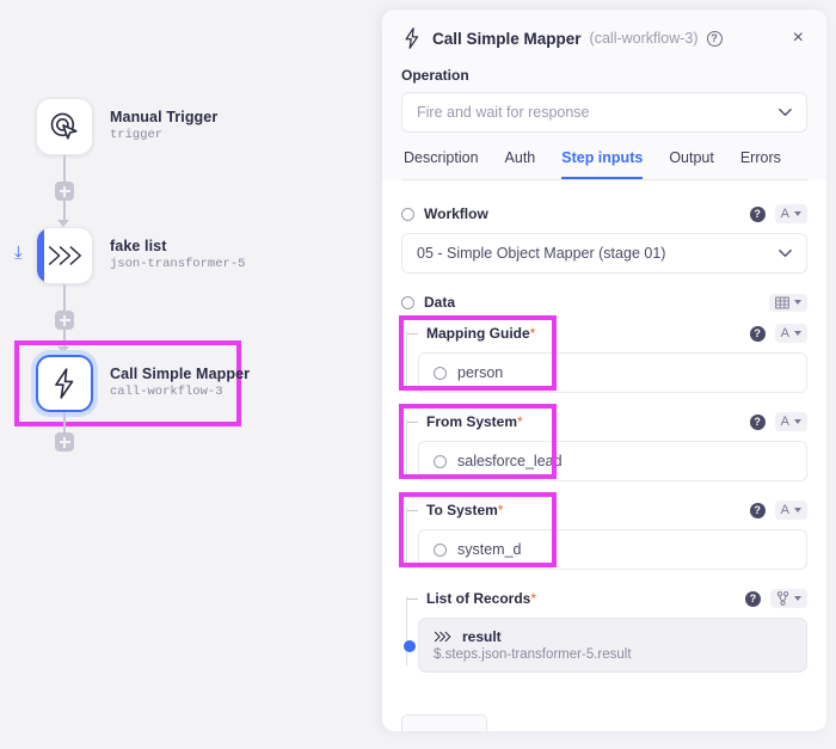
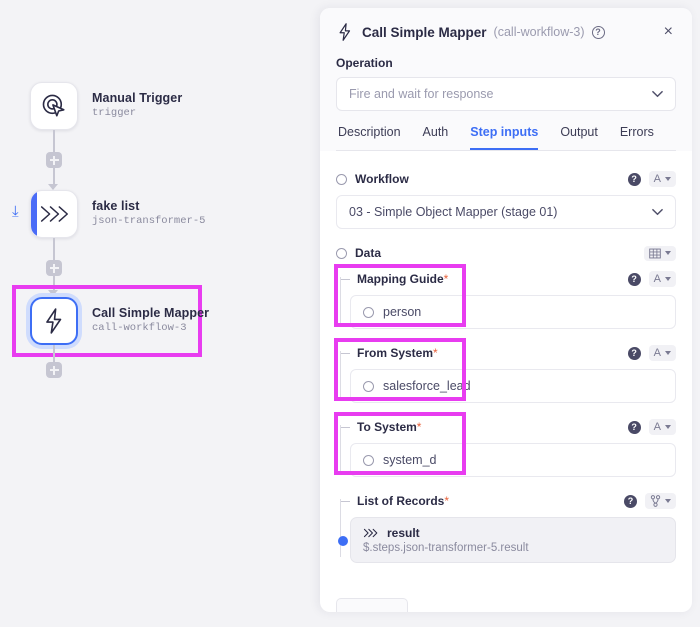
  Manual Trigger
  trigger
  ⤓
  fake list
  json-transformer-5
  Call Simple Mapper
  call-workflow-3
  Call Simple Mapper
  (call-workflow-3)
  ?
  ×
  Operation
  Fire and wait for response
  Description
  Auth
  Step inputs
  Output
  Errors
  Workflow
  ?
  A
- 05 - Simple Object Mapper (stage 01)
+ 03 - Simple Object Mapper (stage 01)
  Data
  Mapping Guide
  *
  ?
  A
  person
  From System
  *
  ?
  A
  salesforce_lead
  To System
  *
  ?
  A
  system_d
  List of Records
  *
  ?
  result
  $.steps.json-transformer-5.result
